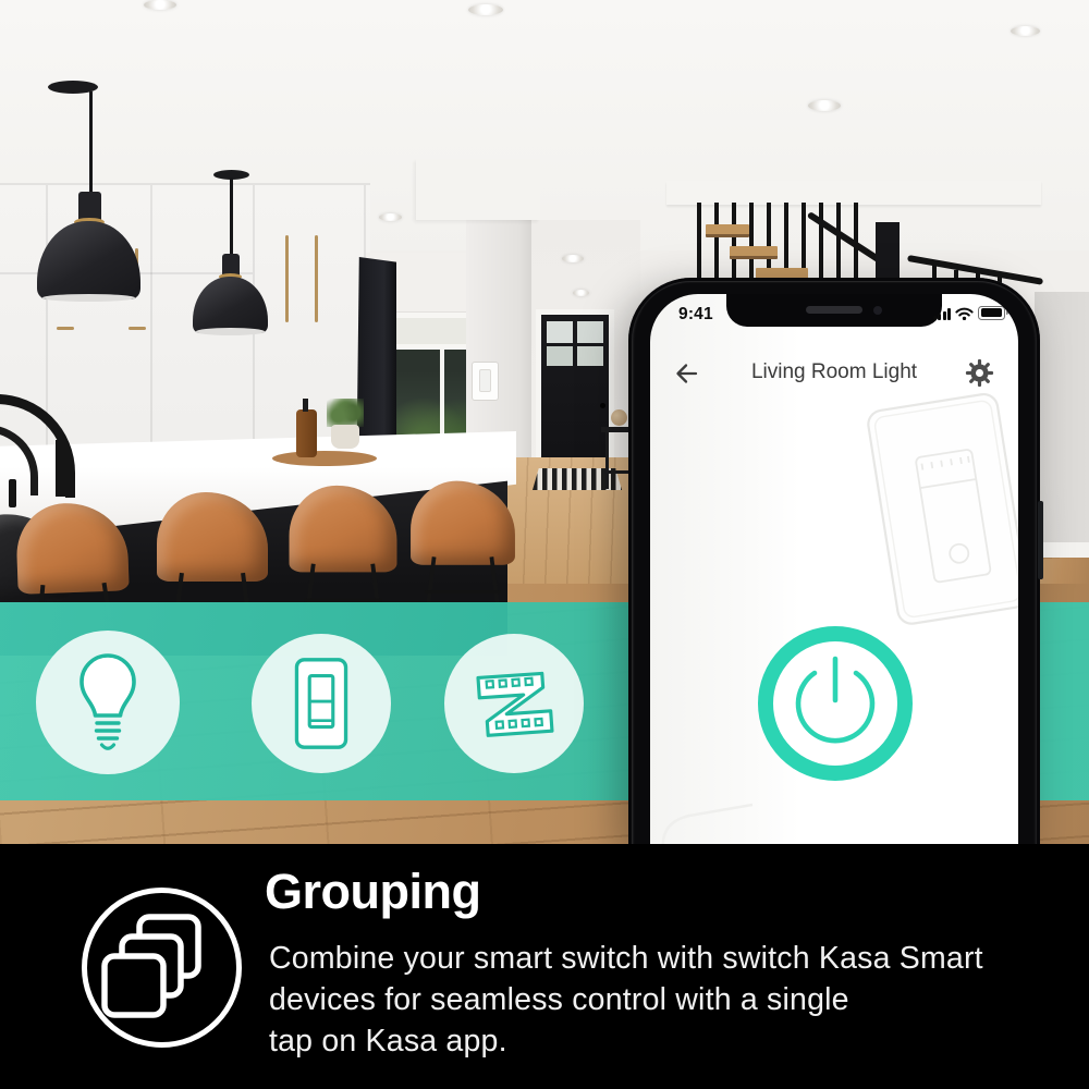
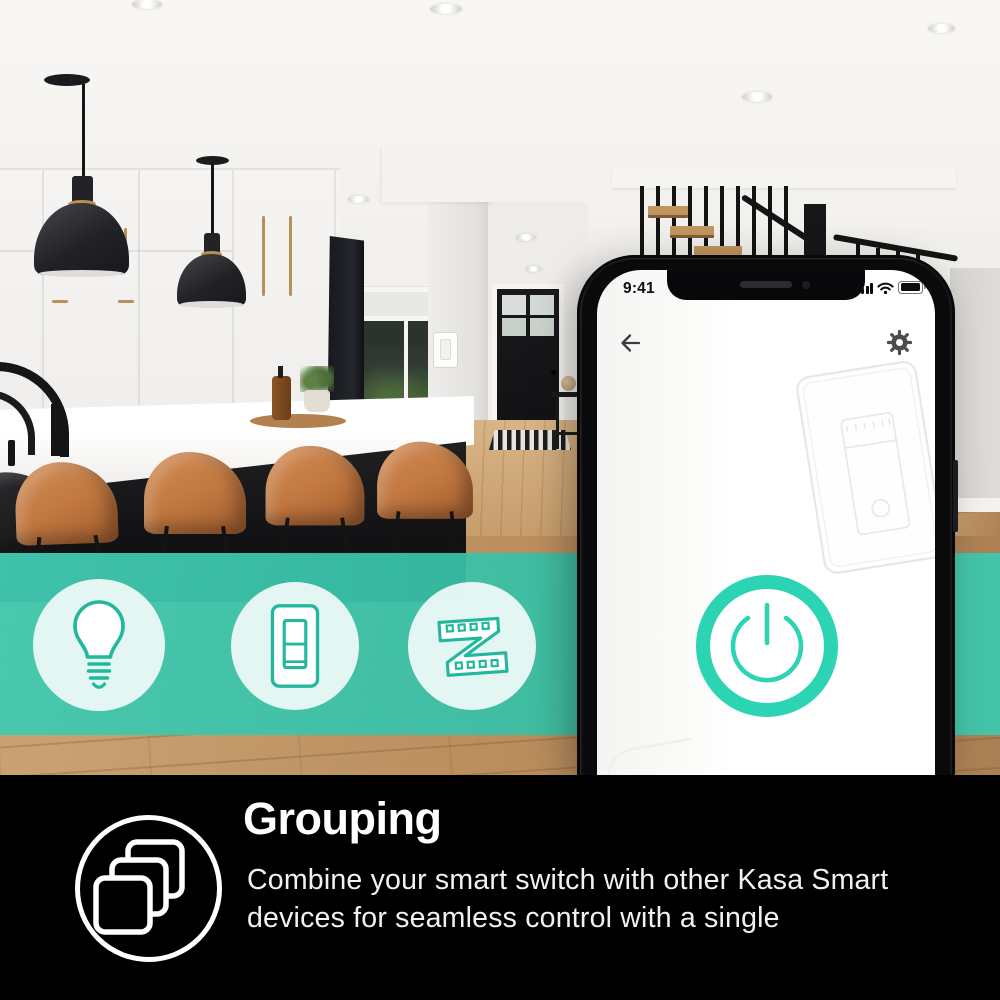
  9:41
- Living Room Light
  Grouping
- Combine your smart switch with switch Kasa Smart
+ Combine your smart switch with other Kasa Smart
  devices for seamless control with a single
- tap on Kasa app.
